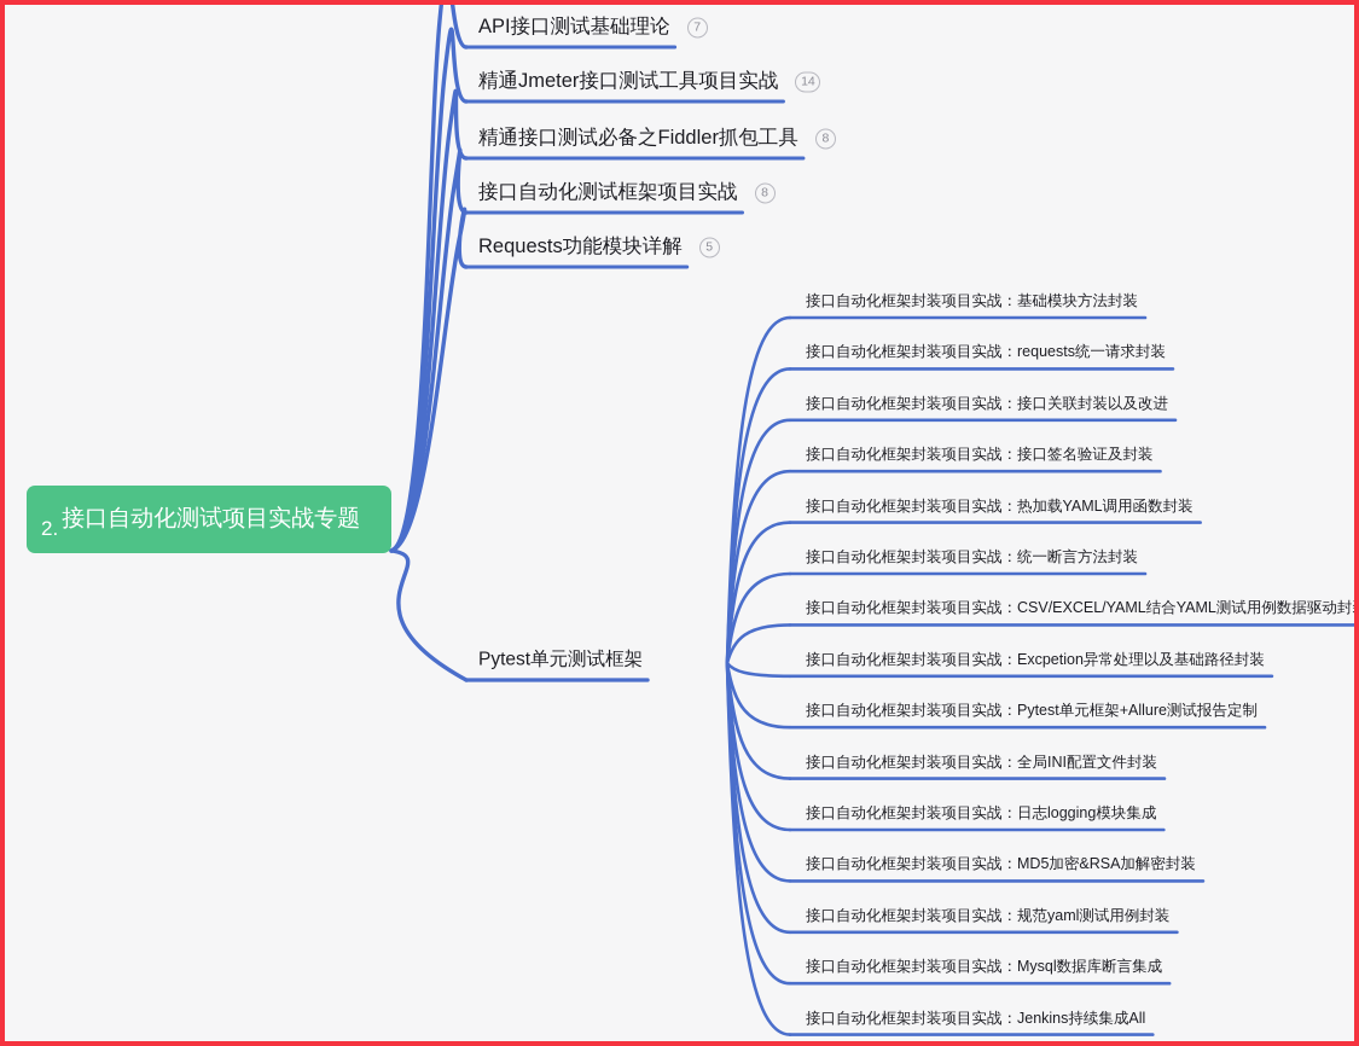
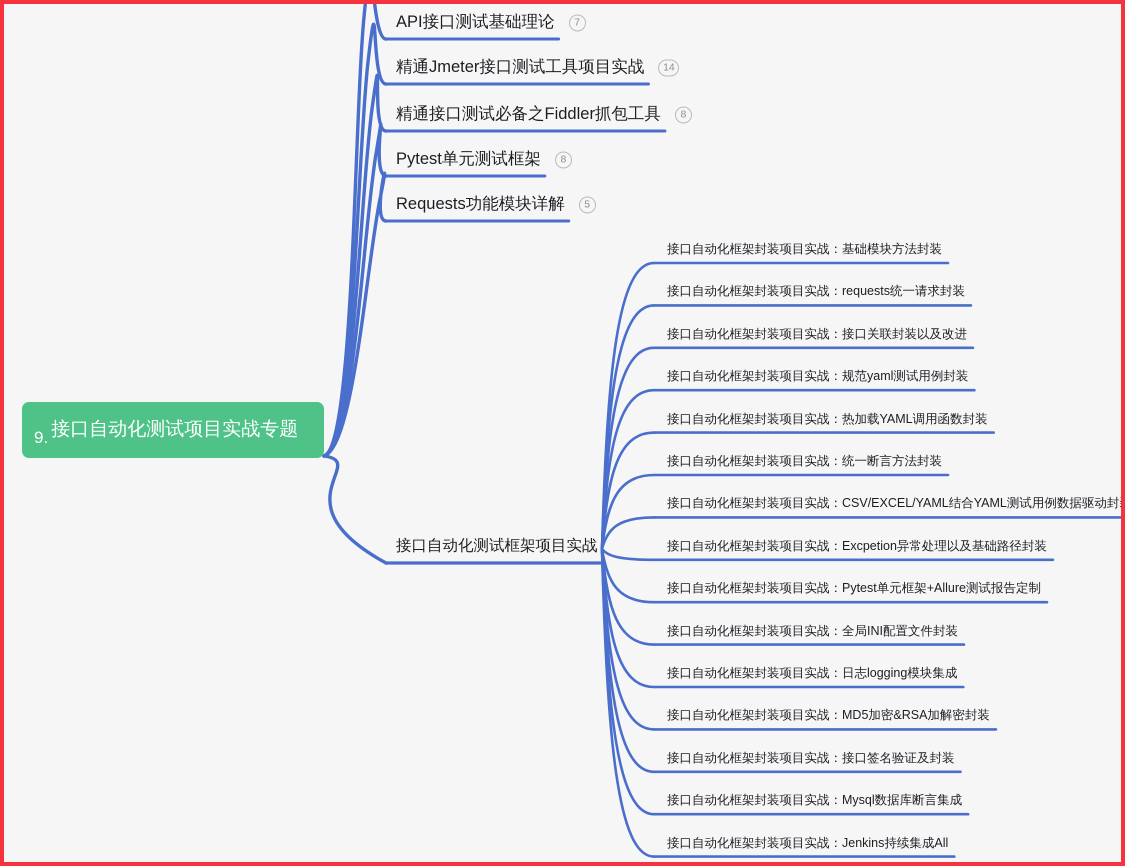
- 2.
+ 9.
  接口自动化测试项目实战专题
  API接口测试基础理论
  7
  精通Jmeter接口测试工具项目实战
  14
  精通接口测试必备之Fiddler抓包工具
  8
- 接口自动化测试框架项目实战
+ Pytest单元测试框架
  8
  Requests功能模块详解
  5
- Pytest单元测试框架
+ 接口自动化测试框架项目实战
  接口自动化框架封装项目实战：基础模块方法封装
  接口自动化框架封装项目实战：requests统一请求封装
  接口自动化框架封装项目实战：接口关联封装以及改进
- 接口自动化框架封装项目实战：接口签名验证及封装
+ 接口自动化框架封装项目实战：规范yaml测试用例封装
  接口自动化框架封装项目实战：热加载YAML调用函数封装
  接口自动化框架封装项目实战：统一断言方法封装
  接口自动化框架封装项目实战：CSV/EXCEL/YAML结合YAML测试用例数据驱动封
  接口自动化框架封装项目实战：Excpetion异常处理以及基础路径封装
  接口自动化框架封装项目实战：Pytest单元框架+Allure测试报告定制
  接口自动化框架封装项目实战：全局INI配置文件封装
  接口自动化框架封装项目实战：日志logging模块集成
  接口自动化框架封装项目实战：MD5加密&RSA加解密封装
- 接口自动化框架封装项目实战：规范yaml测试用例封装
+ 接口自动化框架封装项目实战：接口签名验证及封装
  接口自动化框架封装项目实战：Mysql数据库断言集成
  接口自动化框架封装项目实战：Jenkins持续集成All
